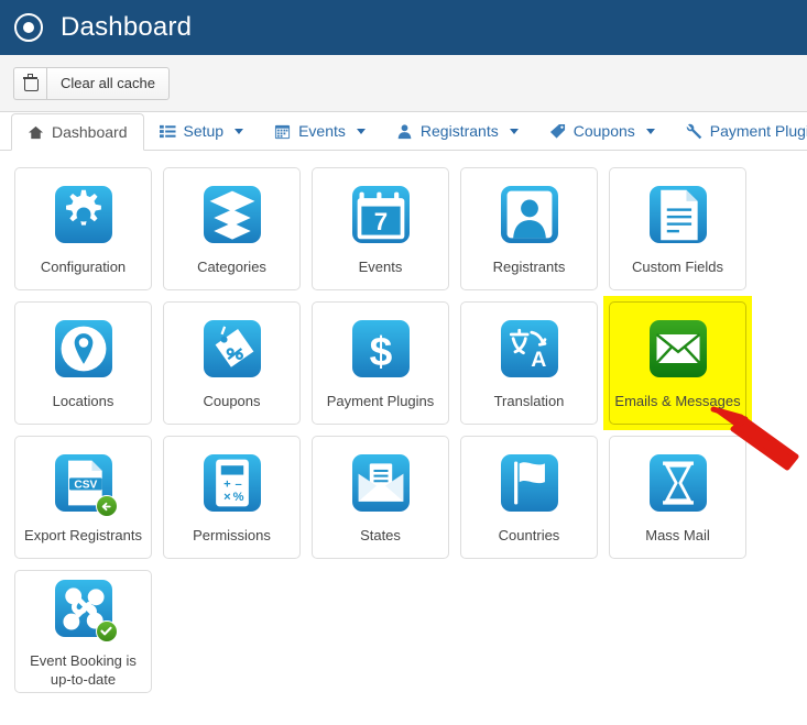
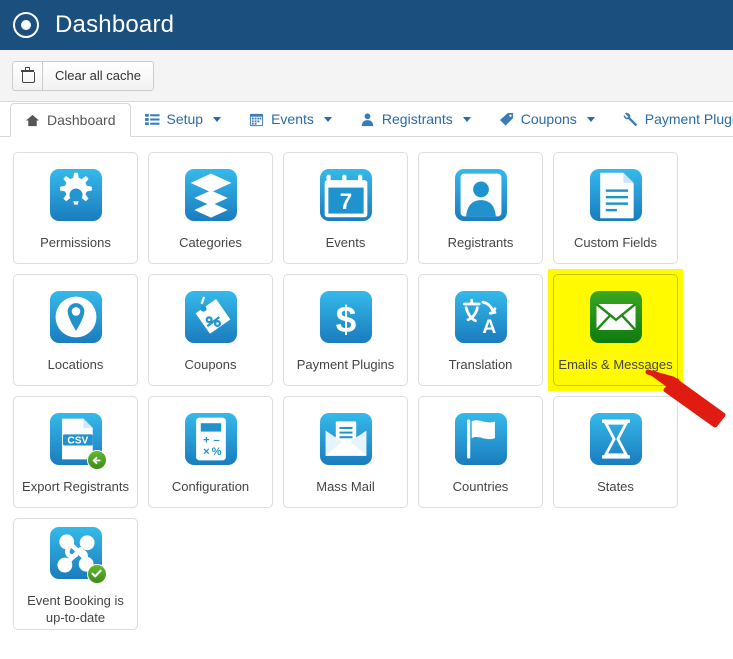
  Dashboard
  Clear all cache
  Dashboard
  Setup
  Events
  Registrants
  Coupons
  Payment Plug
- Configuration
+ Permissions
  Categories
  7
  Events
  Registrants
  Custom Fields
  Locations
  Coupons
  $
  Payment Plugins
  A
  Translation
  Emails & Messages
  CSV
  Export Registrants
  +
  –
  ×
  %
- Permissions
+ Configuration
- States
+ Mass Mail
  Countries
- Mass Mail
+ States
  Event Booking is up-to-date
